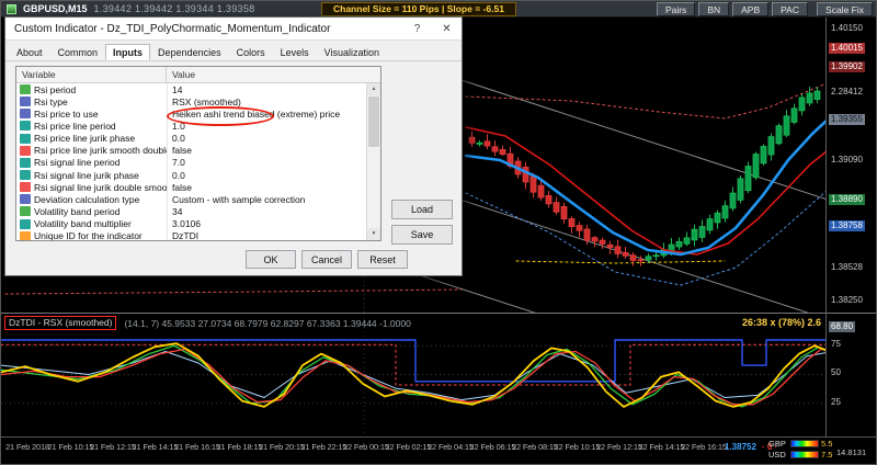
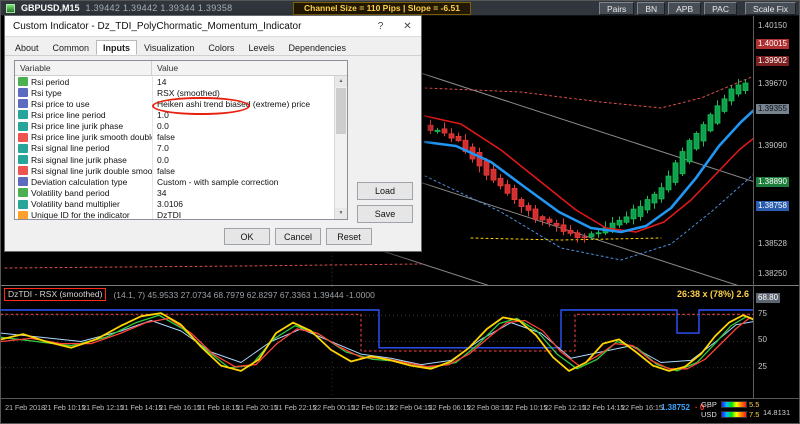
  GBPUSD,M15
  1.39442 1.39442 1.39344 1.39358
  Channel Size = 110 Pips | Slope = -6.51
  Pairs
  BN
  APB
  PAC
  Scale Fix
  1.40150
  1.40015
  1.39902
- 2.28412
+ 1.39670
  1.39355
  1.39090
  1.38890
  1.38758
  1.38528
  1.38250
  68.80
  75
  50
  25
  DzTDI - RSX (smoothed)
  (14.1, 7) 45.9533 27.0734 68.7979 62.8297 67.3363 1.39444 -1.0000
  26:38 x (78%) 2.6
  1.38752
  · 0 ·
  GBP
  5.5
  USD
  7.5
  14.8131
  21 Feb 2018
  21 Feb 10:15
  21 Feb 12:15
  21 Feb 14:15
  21 Feb 16:15
  21 Feb 18:15
  21 Feb 20:15
  21 Feb 22:15
  22 Feb 00:15
  22 Feb 02:15
  22 Feb 04:15
  22 Feb 06:15
  22 Feb 08:15
  22 Feb 10:15
  22 Feb 12:15
  22 Feb 14:15
  22 Feb 16:15
  Custom Indicator - Dz_TDI_PolyChormatic_Momentum_Indicator
  ?
  ✕
  About
  Common
  Inputs
- Dependencies
+ Visualization
  Colors
  Levels
- Visualization
+ Dependencies
  Variable
  Value
  Rsi period
  14
  Rsi type
  RSX (smoothed)
  Rsi price to use
  Heiken ashi trend biased (extreme) price
  Rsi price line period
  1.0
  Rsi price line jurik phase
  0.0
  Rsi price line jurik smooth doubl
  false
  Rsi signal line period
  7.0
  Rsi signal line jurik phase
  0.0
  Rsi signal line jurik double smoo
  false
  Deviation calculation type
  Custom - with sample correction
  Volatility band period
  34
  Volatility band multiplier
  3.0106
  Unique ID for the indicator
  DzTDI
  Load
  Save
  OK
  Cancel
  Reset
